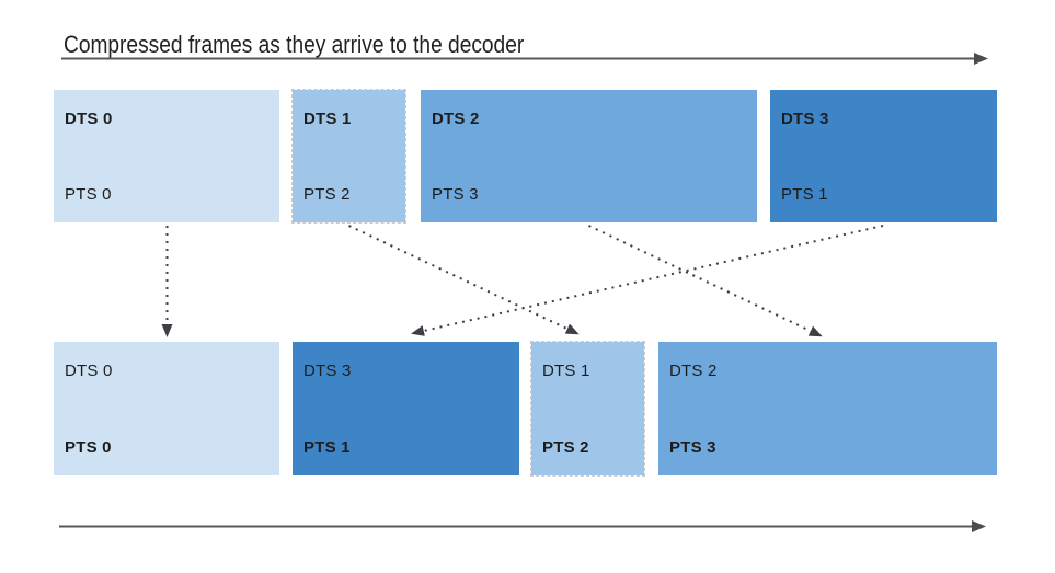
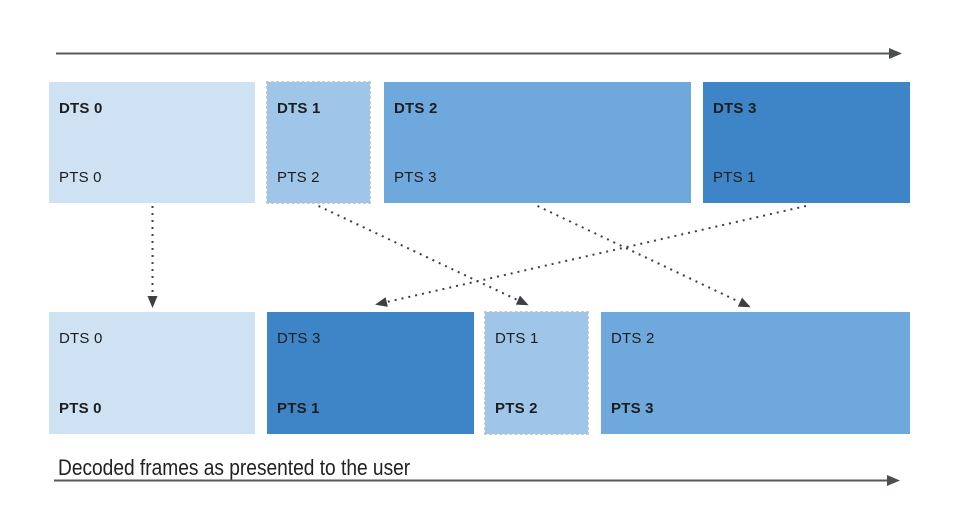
- Compressed frames as they arrive to the decoder
  DTS 0
  PTS 0
  DTS 1
  PTS 2
  DTS 2
  PTS 3
  DTS 3
  PTS 1
  DTS 0
  PTS 0
  DTS 3
  PTS 1
  DTS 1
  PTS 2
  DTS 2
  PTS 3
+ Decoded frames as presented to the user
